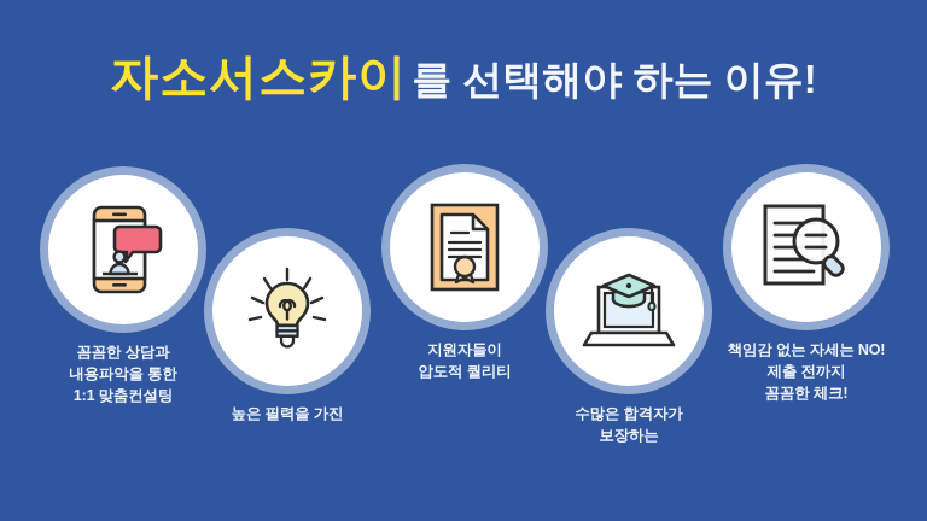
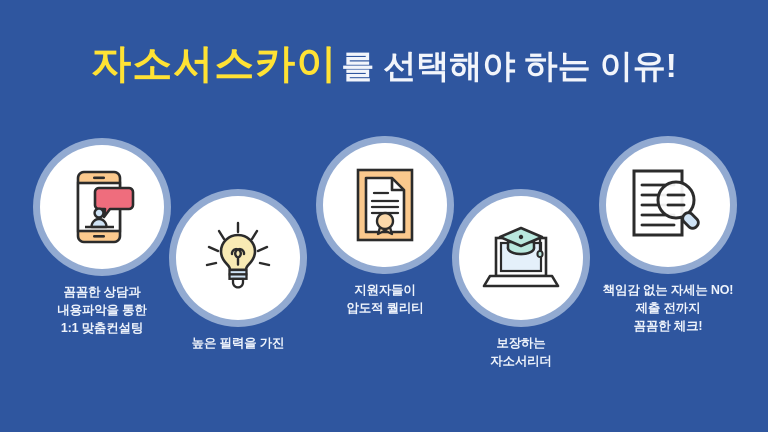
  자소서스카이를 선택해야 하는 이유!
  꼼꼼한 상담과
  내용파악을 통한
  1:1 맞춤컨설팅
  높은 필력을 가진
  지원자들이
  압도적 퀄리티
- 수많은 합격자가
  보장하는
+ 자소서리더
  책임감 없는 자세는 NO!
  제출 전까지
  꼼꼼한 체크!
